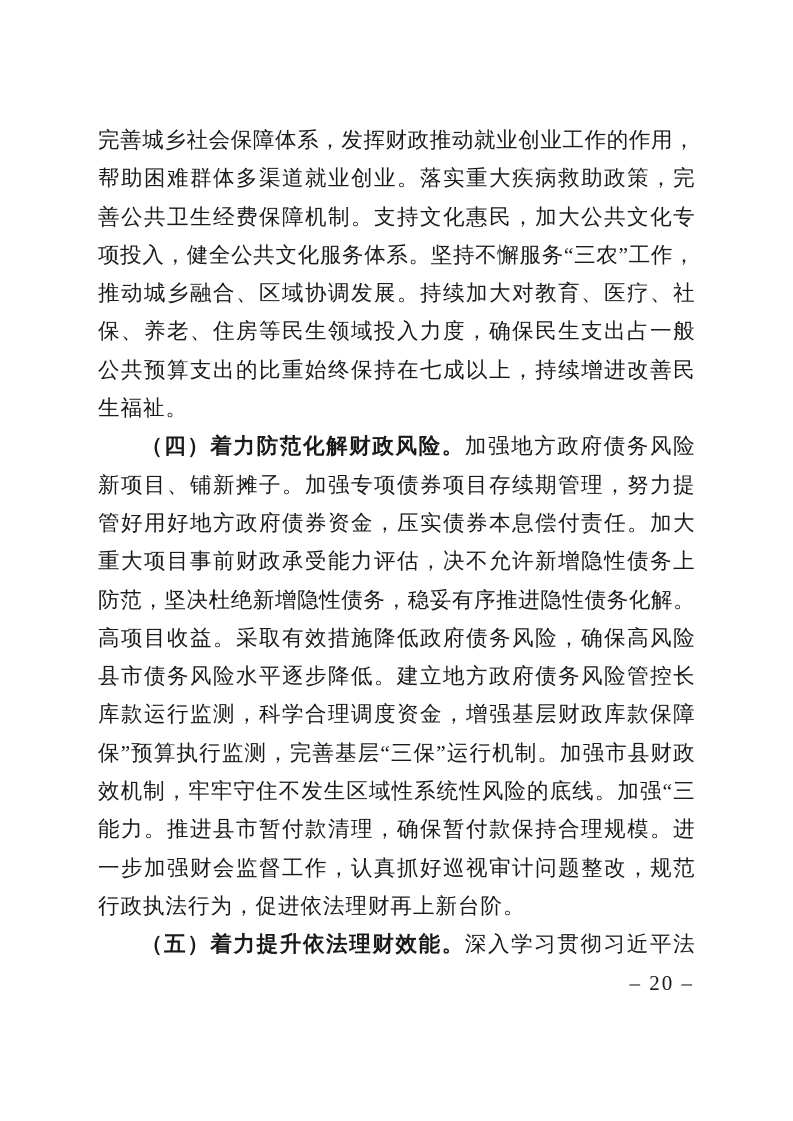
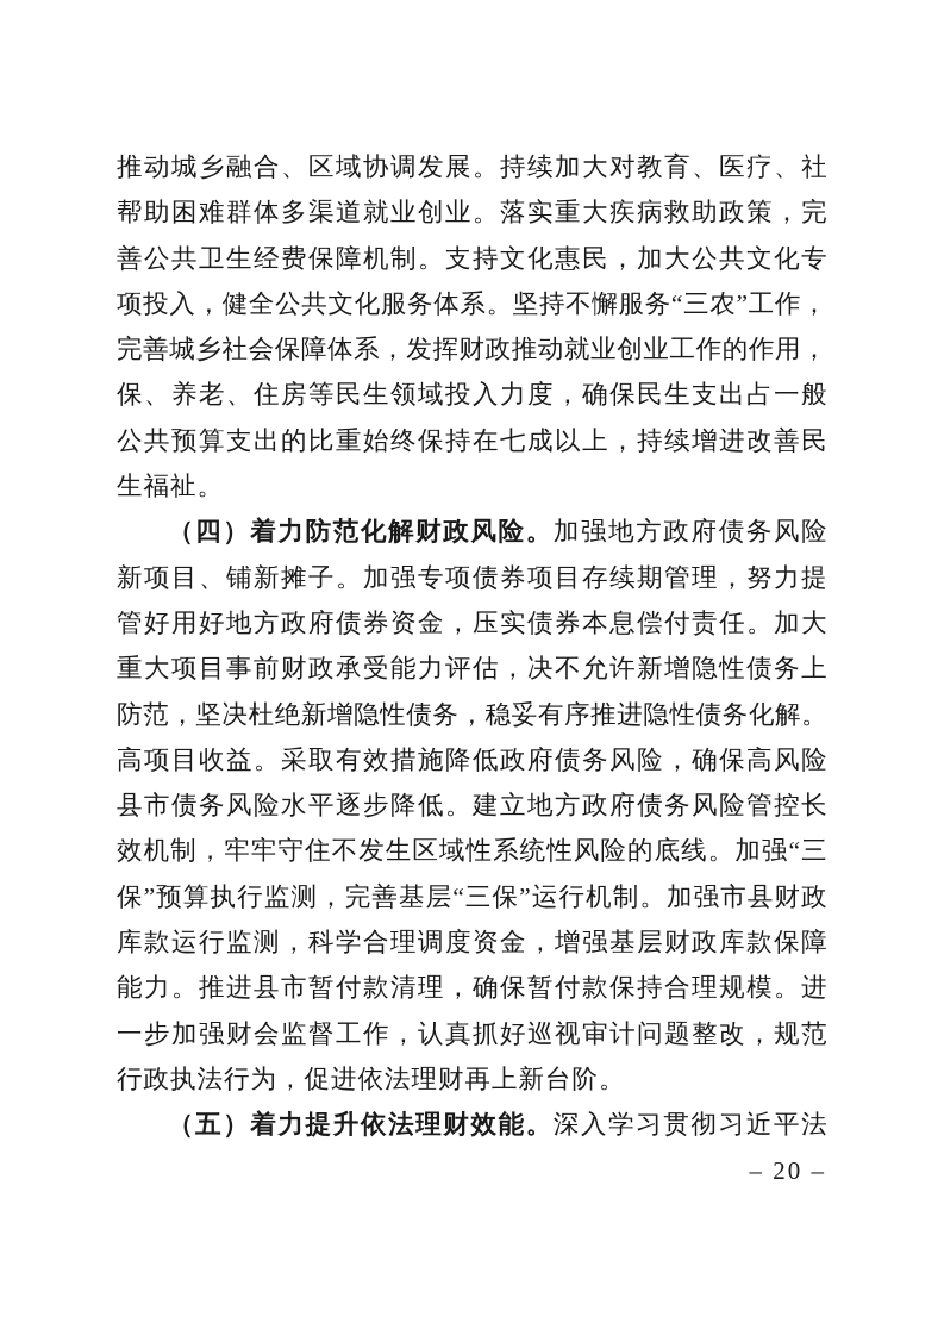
- 完善城乡社会保障体系，发挥财政推动就业创业工作的作用，
+ 推动城乡融合、区域协调发展。持续加大对教育、医疗、社
  帮助困难群体多渠道就业创业。落实重大疾病救助政策，完
  善公共卫生经费保障机制。支持文化惠民，加大公共文化专
  项投入，健全公共文化服务体系。坚持不懈服务“三农”工作，
- 推动城乡融合、区域协调发展。持续加大对教育、医疗、社
+ 完善城乡社会保障体系，发挥财政推动就业创业工作的作用，
  保、养老、住房等民生领域投入力度，确保民生支出占一般
  公共预算支出的比重始终保持在七成以上，持续增进改善民
  生福祉。
  （四）着力防范化解财政风险。加强地方政府债务风险
  新项目、铺新摊子。加强专项债券项目存续期管理，努力提
  管好用好地方政府债券资金，压实债券本息偿付责任。加大
  重大项目事前财政承受能力评估，决不允许新增隐性债务上
  防范，坚决杜绝新增隐性债务，稳妥有序推进隐性债务化解。
  高项目收益。采取有效措施降低政府债务风险，确保高风险
  县市债务风险水平逐步降低。建立地方政府债务风险管控长
- 库款运行监测，科学合理调度资金，增强基层财政库款保障
+ 效机制，牢牢守住不发生区域性系统性风险的底线。加强“三
  保”预算执行监测，完善基层“三保”运行机制。加强市县财政
- 效机制，牢牢守住不发生区域性系统性风险的底线。加强“三
+ 库款运行监测，科学合理调度资金，增强基层财政库款保障
  能力。推进县市暂付款清理，确保暂付款保持合理规模。进
  一步加强财会监督工作，认真抓好巡视审计问题整改，规范
  行政执法行为，促进依法理财再上新台阶。
  （五）着力提升依法理财效能。深入学习贯彻习近平法
  – 20 –
